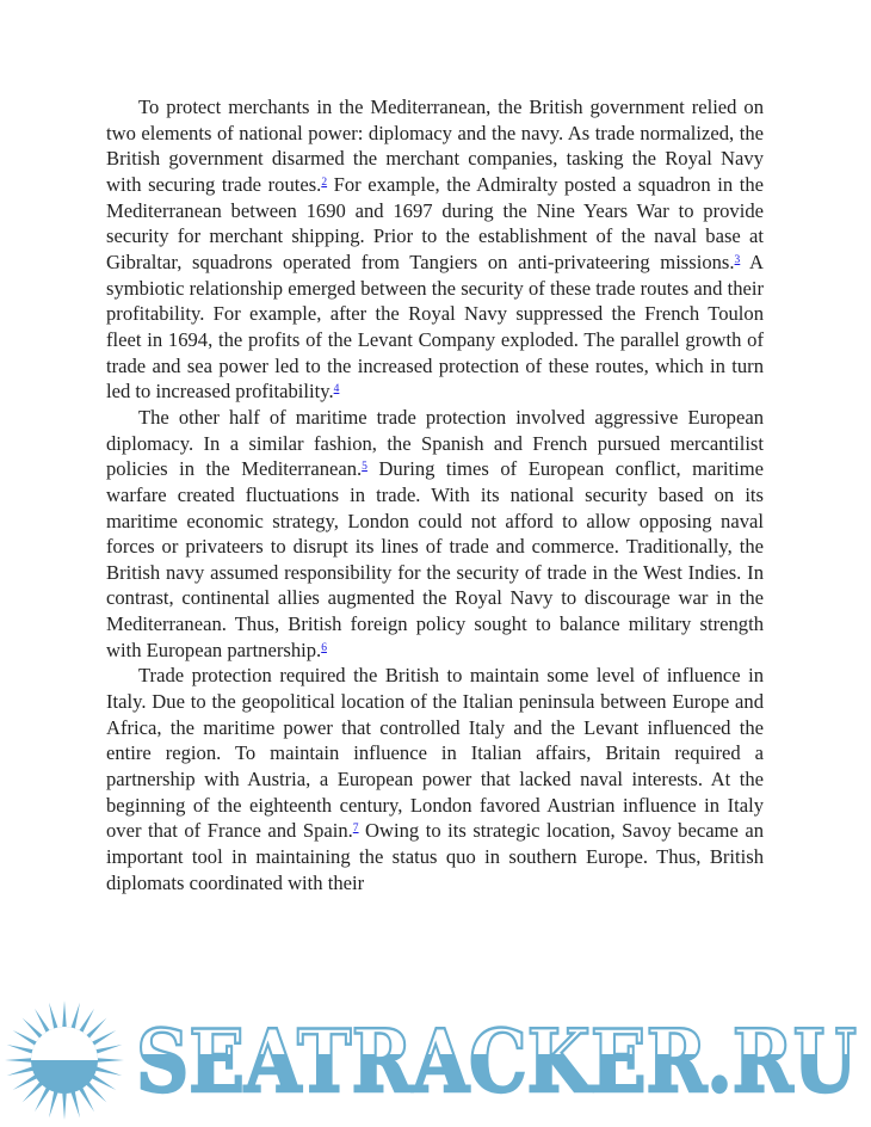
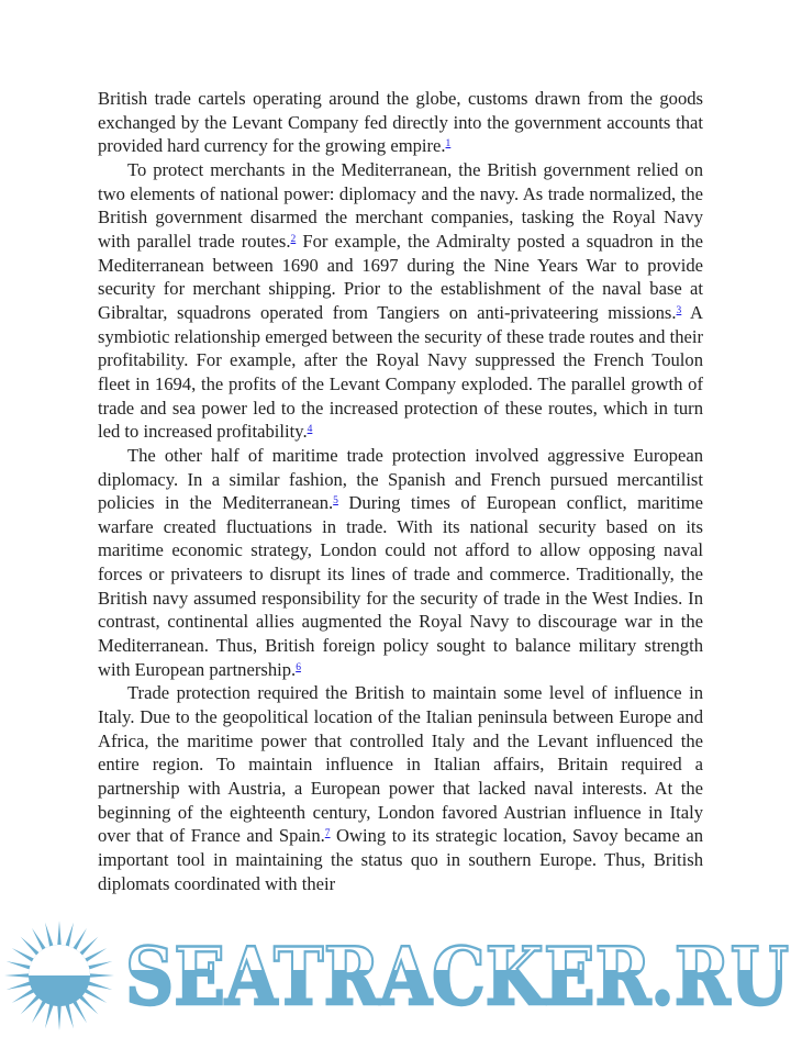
+ British trade cartels operating around the globe, customs drawn from the goods exchanged by the Levant Company fed directly into the government accounts that provided hard currency for the growing empire.1
- To protect merchants in the Mediterranean, the British government relied on two elements of national power: diplomacy and the navy. As trade normalized, the British government disarmed the merchant companies, tasking the Royal Navy with securing trade routes.2 For example, the Admiralty posted a squadron in the Mediterranean between 1690 and 1697 during the Nine Years War to provide security for merchant shipping. Prior to the establishment of the naval base at Gibraltar, squadrons operated from Tangiers on anti-privateering missions.3 A symbiotic relationship emerged between the security of these trade routes and their profitability. For example, after the Royal Navy suppressed the French Toulon fleet in 1694, the profits of the Levant Company exploded. The parallel growth of trade and sea power led to the increased protection of these routes, which in turn led to increased profitability.4
+ To protect merchants in the Mediterranean, the British government relied on two elements of national power: diplomacy and the navy. As trade normalized, the British government disarmed the merchant companies, tasking the Royal Navy with parallel trade routes.2 For example, the Admiralty posted a squadron in the Mediterranean between 1690 and 1697 during the Nine Years War to provide security for merchant shipping. Prior to the establishment of the naval base at Gibraltar, squadrons operated from Tangiers on anti-privateering missions.3 A symbiotic relationship emerged between the security of these trade routes and their profitability. For example, after the Royal Navy suppressed the French Toulon fleet in 1694, the profits of the Levant Company exploded. The parallel growth of trade and sea power led to the increased protection of these routes, which in turn led to increased profitability.4
  The other half of maritime trade protection involved aggressive European diplomacy. In a similar fashion, the Spanish and French pursued mercantilist policies in the Mediterranean.5 During times of European conflict, maritime warfare created fluctuations in trade. With its national security based on its maritime economic strategy, London could not afford to allow opposing naval forces or privateers to disrupt its lines of trade and commerce. Traditionally, the British navy assumed responsibility for the security of trade in the West Indies. In contrast, continental allies augmented the Royal Navy to discourage war in the Mediterranean. Thus, British foreign policy sought to balance military strength with European partnership.6
  Trade protection required the British to maintain some level of influence in Italy. Due to the geopolitical location of the Italian peninsula between Europe and Africa, the maritime power that controlled Italy and the Levant influenced the entire region. To maintain influence in Italian affairs, Britain required a partnership with Austria, a European power that lacked naval interests. At the beginning of the eighteenth century, London favored Austrian influence in Italy over that of France and Spain.7 Owing to its strategic location, Savoy became an important tool in maintaining the status quo in southern Europe. Thus, British diplomats coordinated with their
  SEATRACKER.RU
